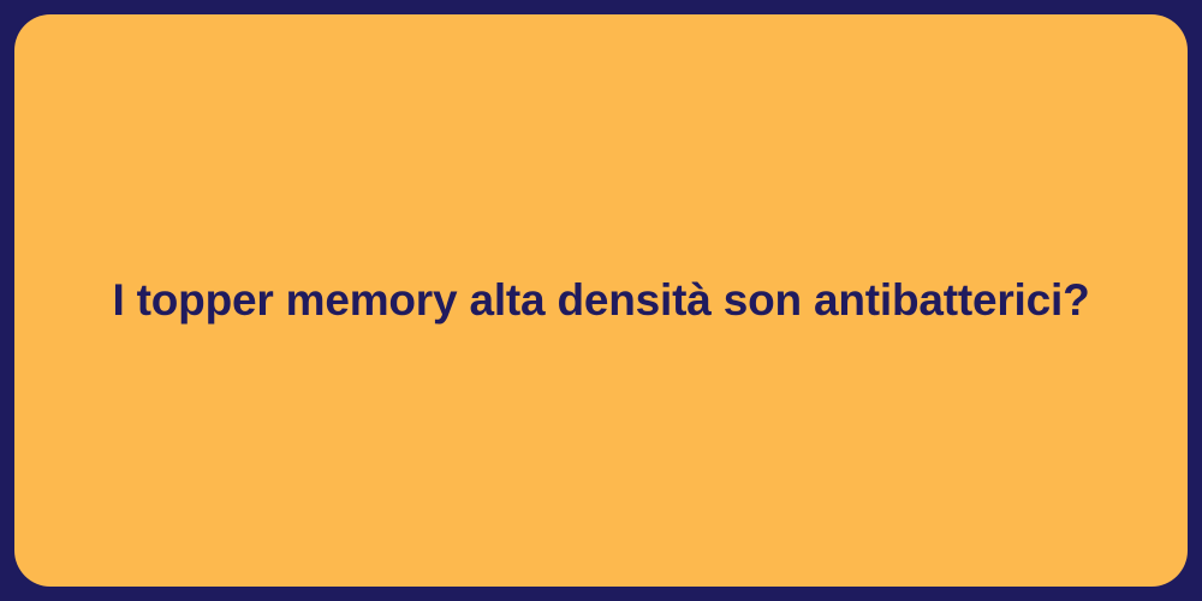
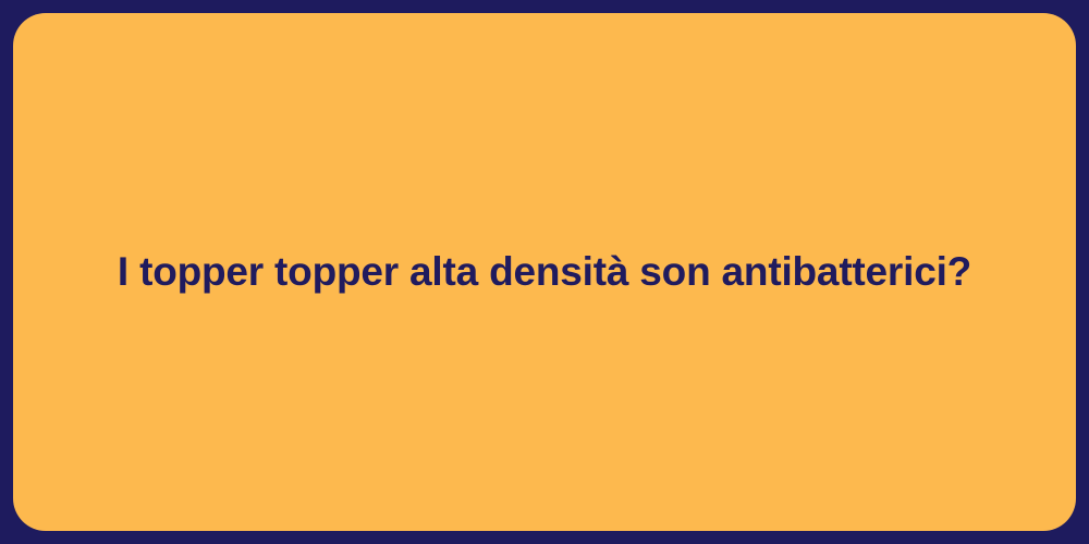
- I topper memory alta densità son antibatterici?
+ I topper topper alta densità son antibatterici?
